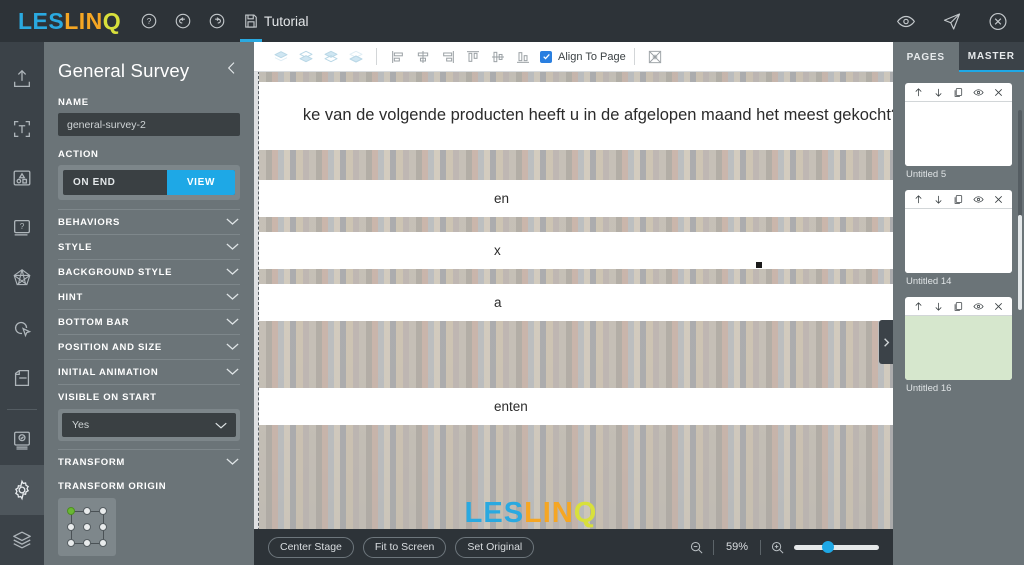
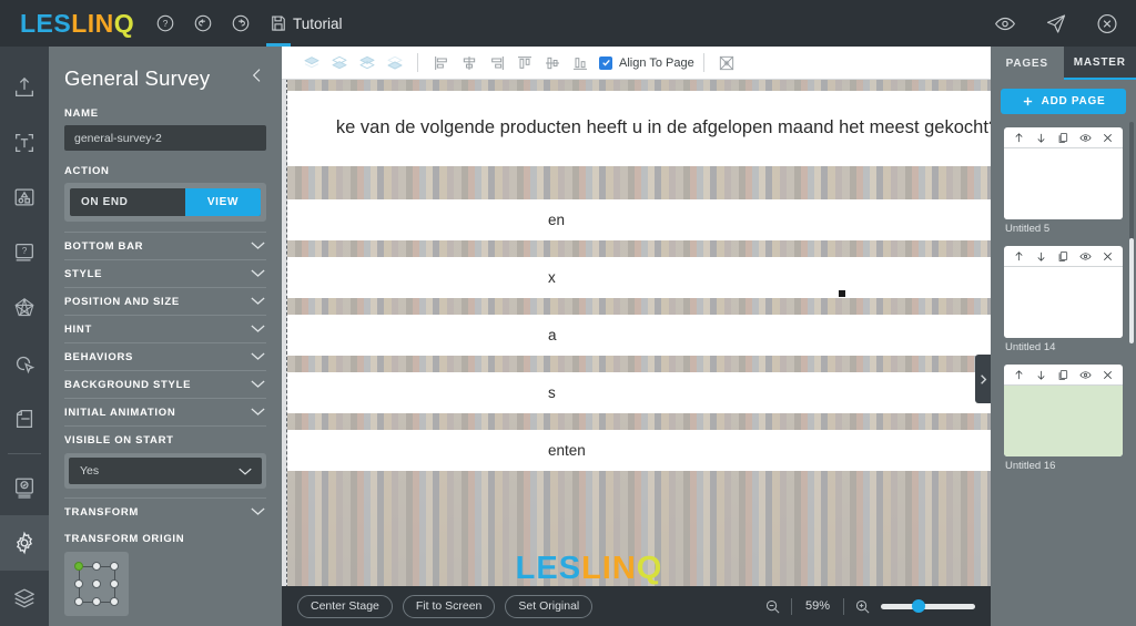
  LES
  LIN
  Q
  ?
  Tutorial
  ?
  General Survey
  NAME
  general-survey-2
  ACTION
  ON END
  VIEW
- BEHAVIORS
+ BOTTOM BAR
  STYLE
- BACKGROUND STYLE
+ POSITION AND SIZE
  HINT
- BOTTOM BAR
+ BEHAVIORS
- POSITION AND SIZE
+ BACKGROUND STYLE
  INITIAL ANIMATION
  VISIBLE ON START
  Yes
  TRANSFORM
  TRANSFORM ORIGIN
  Align To Page
  ke van de volgende producten heeft u in de afgelopen maand het meest gekocht
  en
  x
  a
+ s
  enten
  LESLINQ
  Center Stage
  Fit to Screen
  Set Original
  59%
  PAGES
  MASTER
+ ADD PAGE
  Untitled 5
  Untitled 14
  Untitled 16
